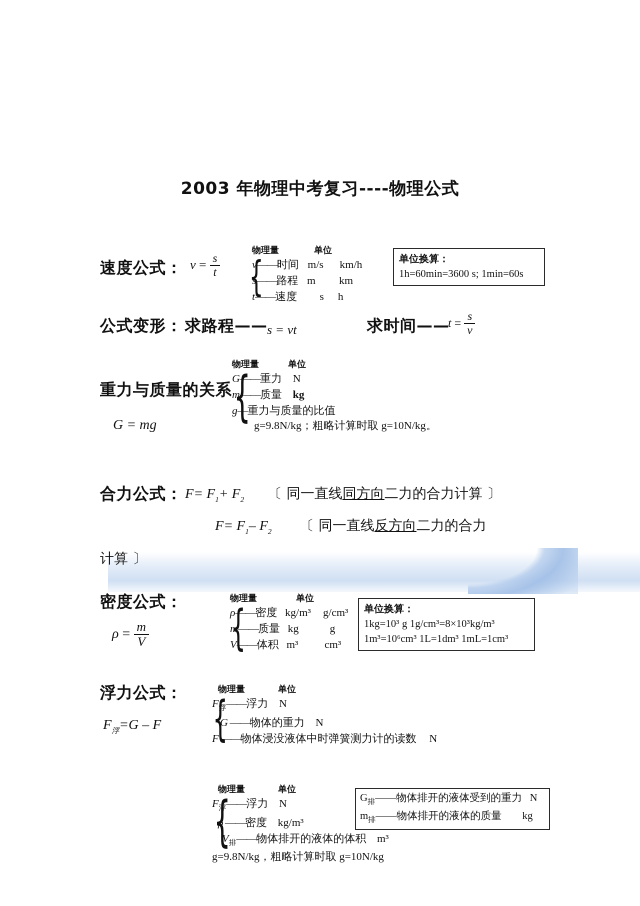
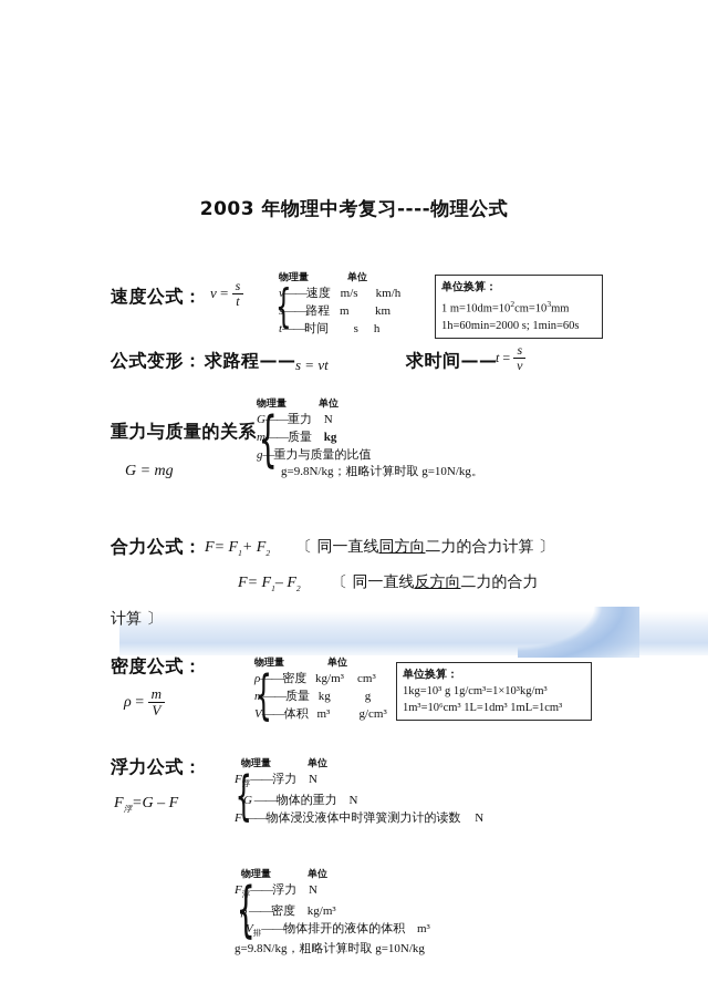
  2003 年物理中考复习----物理公式
  速度公式：
  v =
  s
  t
  物理量 单位
- v——时间 m/s km/h
+ v——速度 m/s km/h
  s——路程 m km
- t——速度 s h
+ t——时间 s h
  {
  单位换算：
+ 1 m=10dm=102cm=103mm
- 1h=60min=3600 s; 1min=60s
+ 1h=60min=2000 s; 1min=60s
  公式变形：
  求路程——
  s = vt
  求时间——
  t =
  s
  v
  重力与质量的关系
  G = mg
  物理量 单位
  G——重力 N
  m——质量 kg
  g—重力与质量的比值
  g=9.8N/kg；粗略计算时取 g=10N/kg。
  {
  合力公式：
  F= F1+ F2
  〔 同一直线同方向二力的合力计算 〕
  F= F1– F2
  〔 同一直线反方向二力的合力
  计算 〕
  密度公式：
  ρ =
  m
  V
  物理量 单位
- ρ——密度 kg/m³ g/cm³
+ ρ——密度 kg/m³ cm³
  m——质量 kg g
- V——体积 m³ cm³
+ V——体积 m³ g/cm³
  {
  单位换算：
- 1kg=10³ g 1g/cm³=8×10³kg/m³
+ 1kg=10³ g 1g/cm³=1×10³kg/m³
  1m³=10⁶cm³ 1L=1dm³ 1mL=1cm³
  浮力公式：
  F浮=G – F
  物理量 单位
  F浮——浮力 N
  G ——物体的重力 N
  F ——物体浸没液体中时弹簧测力计的读数 N
  {
  物理量 单位
  F浮——浮力 N
  ρ ——密度 kg/m³
  V排——物体排开的液体的体积 m³
  g=9.8N/kg，粗略计算时取 g=10N/kg
  {
- G排——物体排开的液体受到的重力 N
- m排——物体排开的液体的质量 kg
